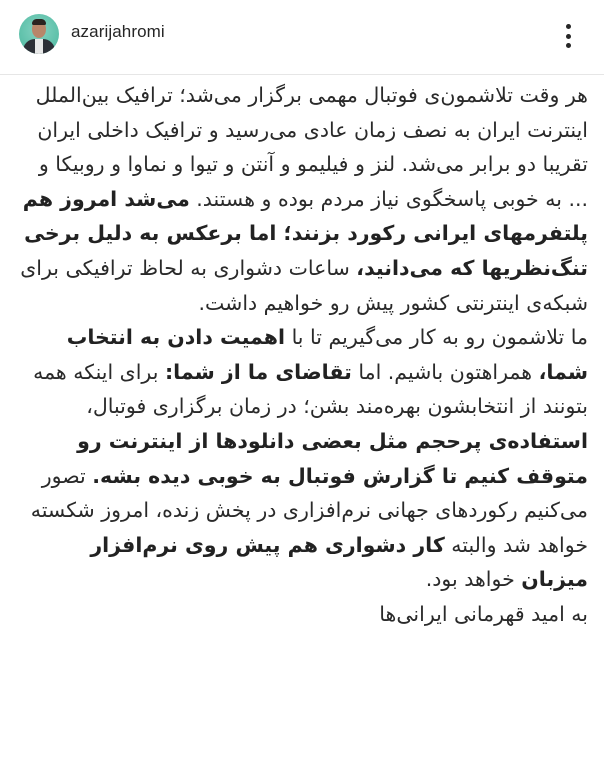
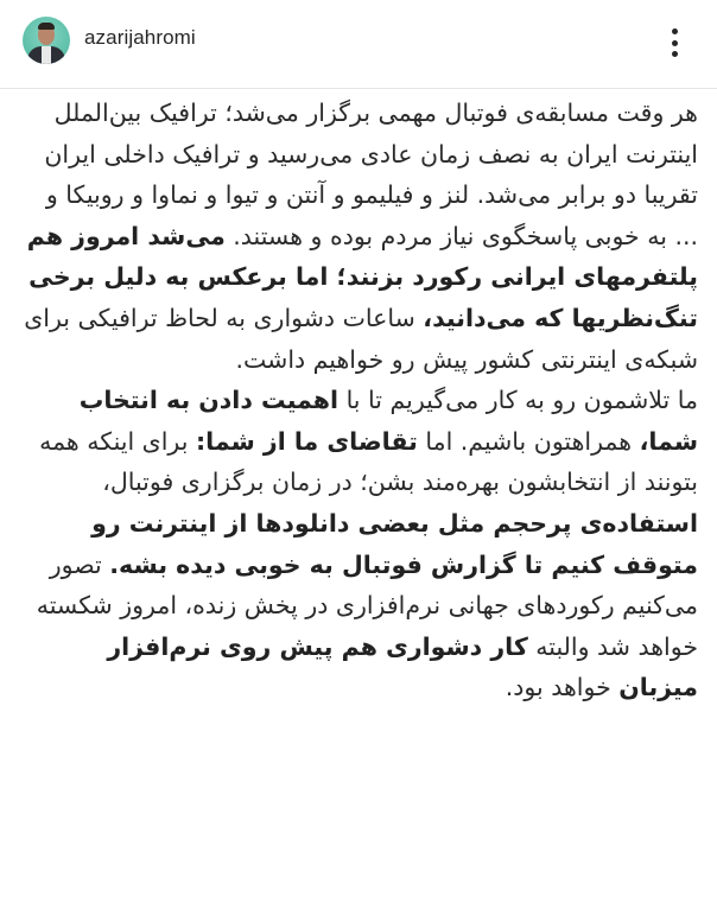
  azarijahromi
- هر وقت تلاشمون‌ی فوتبال مهمی برگزار می‌شد؛ ترافیک بین‌الملل اینترنت ایران به نصف زمان عادی می‌رسید و ترافیک داخلی ایران تقریبا دو برابر می‌شد. لنز و فیلیمو و آنتن و تیوا و نماوا و روبیکا و ... به خوبی پاسخگوی نیاز مردم بوده و هستند. می‌شد امروز هم پلتفرمهای ایرانی رکورد بزنند؛ اما برعکس به دلیل برخی تنگ‌نظریها که می‌دانید، ساعات دشواری به لحاظ ترافیکی برای شبکه‌ی اینترنتی کشور پیش رو خواهیم داشت.
+ هر وقت مسابقه‌ی فوتبال مهمی برگزار می‌شد؛ ترافیک بین‌الملل اینترنت ایران به نصف زمان عادی می‌رسید و ترافیک داخلی ایران تقریبا دو برابر می‌شد. لنز و فیلیمو و آنتن و تیوا و نماوا و روبیکا و ... به خوبی پاسخگوی نیاز مردم بوده و هستند. می‌شد امروز هم پلتفرمهای ایرانی رکورد بزنند؛ اما برعکس به دلیل برخی تنگ‌نظریها که می‌دانید، ساعات دشواری به لحاظ ترافیکی برای شبکه‌ی اینترنتی کشور پیش رو خواهیم داشت.
  ما تلاشمون رو به کار می‌گیریم تا با اهمیت دادن به انتخاب شما، همراهتون باشیم. اما تقاضای ما از شما: برای اینکه همه بتونند از انتخابشون بهره‌مند بشن؛ در زمان برگزاری فوتبال، استفاده‌ی پرحجم مثل بعضی دانلودها از اینترنت رو متوقف کنیم تا گزارش فوتبال به خوبی دیده بشه. تصور می‌کنیم رکوردهای جهانی نرم‌افزاری در پخش زنده، امروز شکسته خواهد شد والبته کار دشواری هم پیش روی نرم‌افزار میزبان خواهد بود.
- به امید قهرمانی ایرانی‌ها
